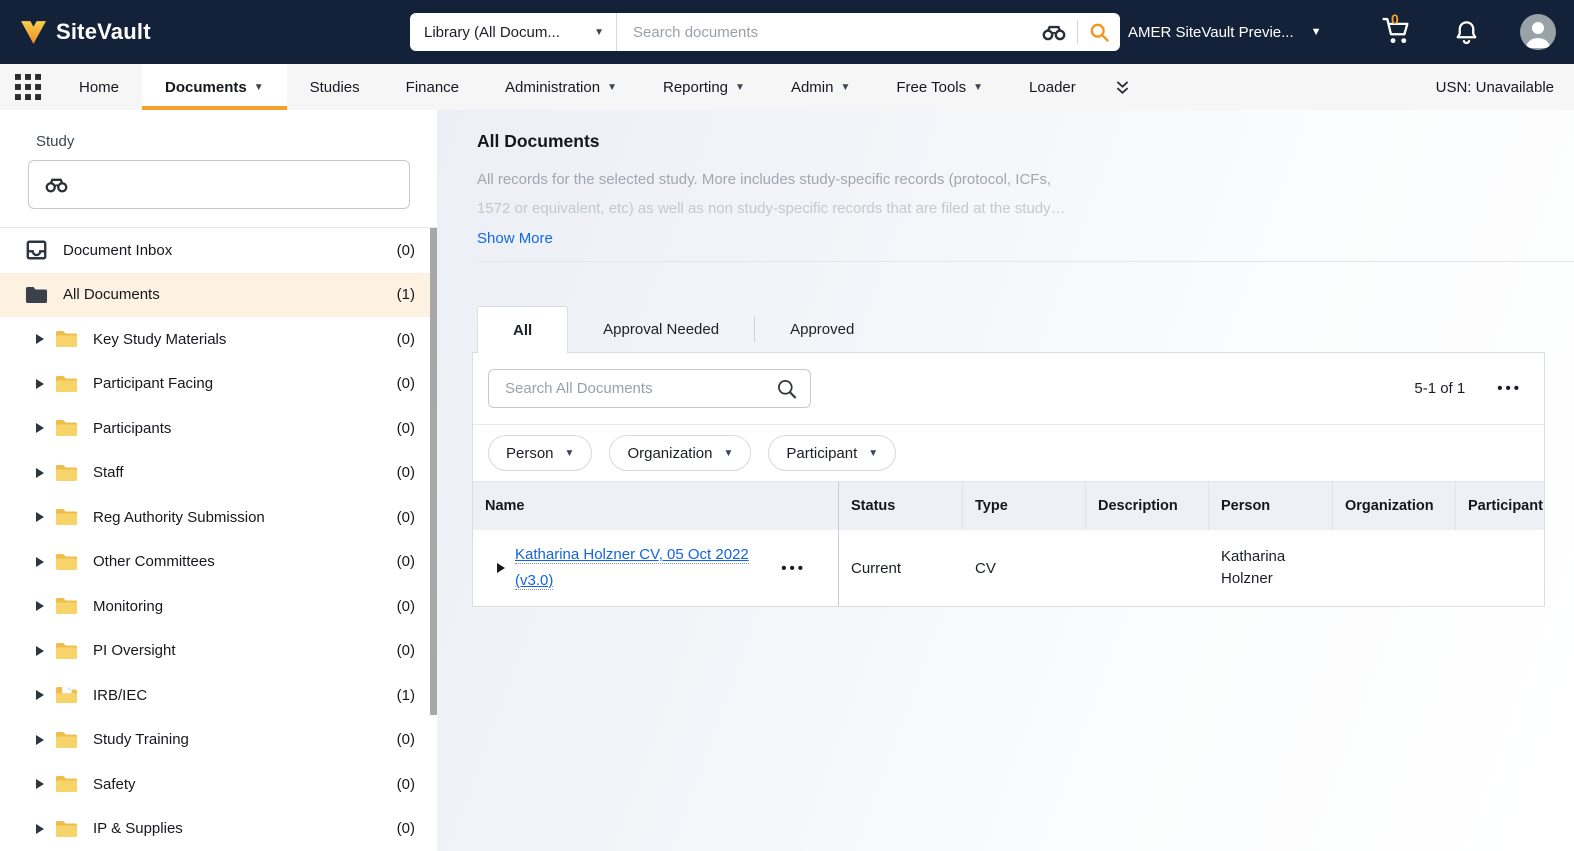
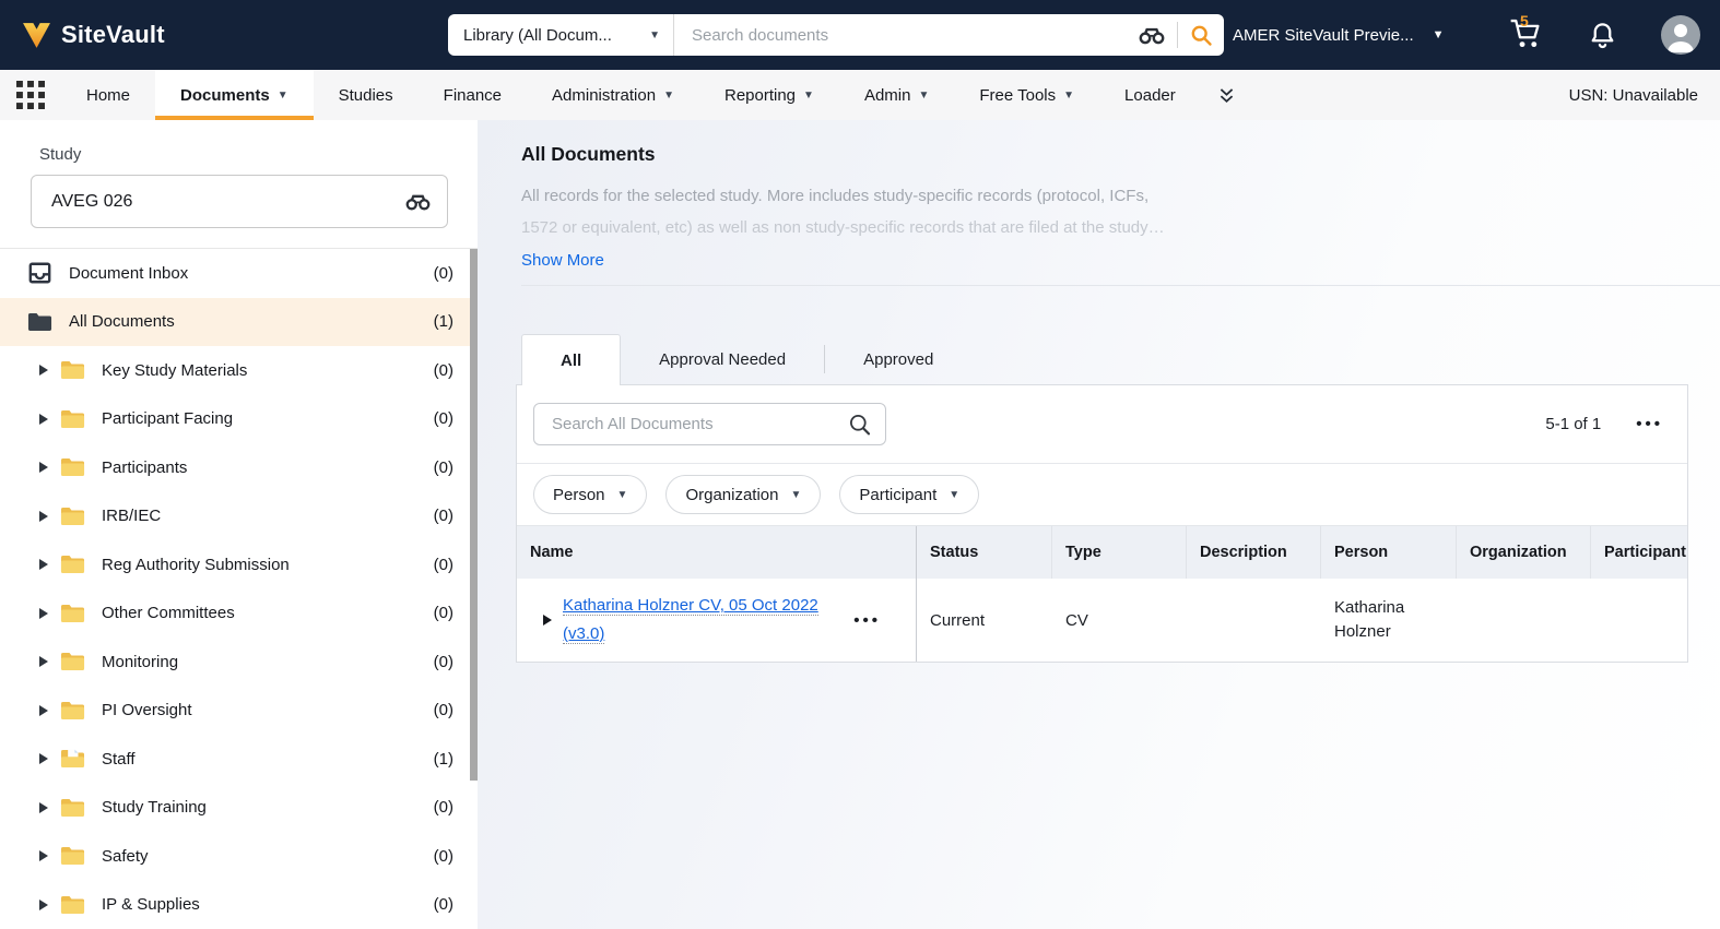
  SiteVault
  Library (All Docum...
  ▼
  Search documents
  AMER SiteVault Previe...
  ▼
- 0
+ 5
  Home
  Documents
  ▼
  Studies
  Finance
  Administration
  ▼
  Reporting
  ▼
  Admin
  ▼
  Free Tools
  ▼
  Loader
  USN: Unavailable
  Study
+ AVEG 026
  Document Inbox
  (0)
  All Documents
  (1)
  Key Study Materials
  (0)
  Participant Facing
  (0)
  Participants
  (0)
- Staff
+ IRB/IEC
  (0)
  Reg Authority Submission
  (0)
  Other Committees
  (0)
  Monitoring
  (0)
  PI Oversight
  (0)
- IRB/IEC
+ Staff
  (1)
  Study Training
  (0)
  Safety
  (0)
  IP & Supplies
  (0)
  All Documents
  All records for the selected study. More includes study-specific records (protocol, ICFs,
  1572 or equivalent, etc) as well as non study-specific records that are filed at the study…
  Show More
  All
  Approval Needed
  Approved
  Search All Documents
  5-1 of 1
  •••
  Person
  ▼
  Organization
  ▼
  Participant
  ▼
  Name
  Status
  Type
  Description
  Person
  Organization
  Participant
  Katharina Holzner CV, 05 Oct 2022
  (v3.0)
  •••
  Current
  CV
  Katharina Holzner
